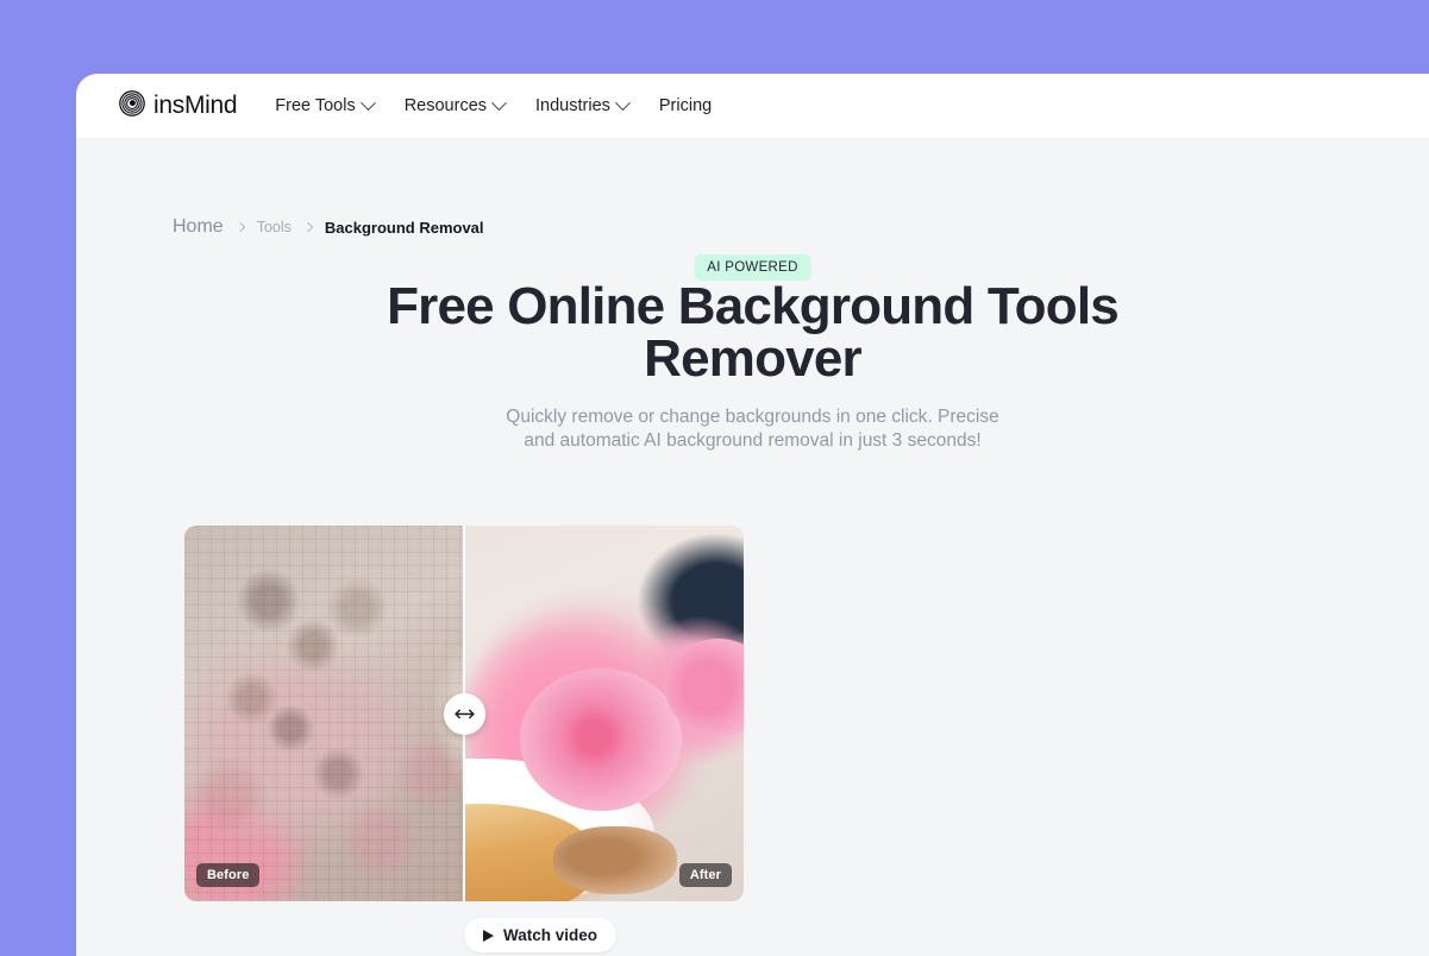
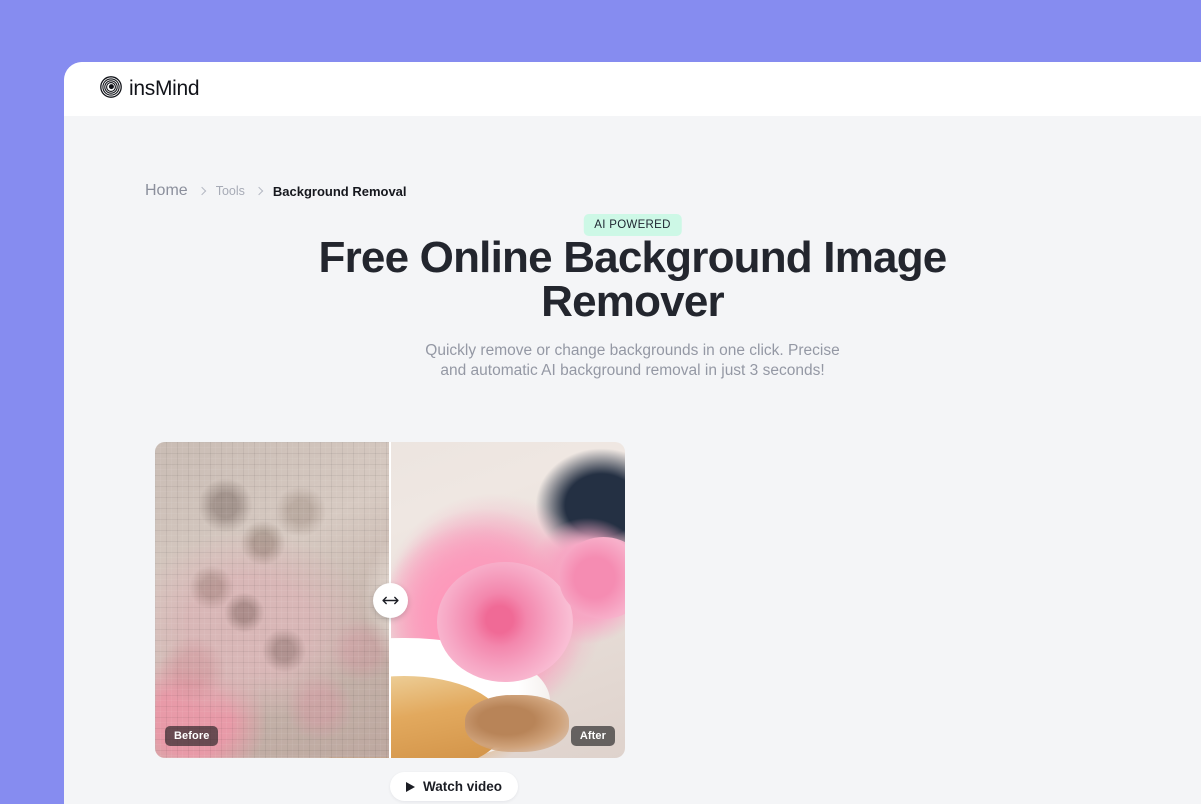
  insMind
- Free Tools
- Resources
- Industries
- Pricing
  Home
  Tools
  Background Removal
  AI POWERED
- Free Online Background Tools Remover
+ Free Online Background Image Remover
  Quickly remove or change backgrounds in one click. Precise and automatic AI background removal in just 3 seconds!
  Before
  After
  Watch video
